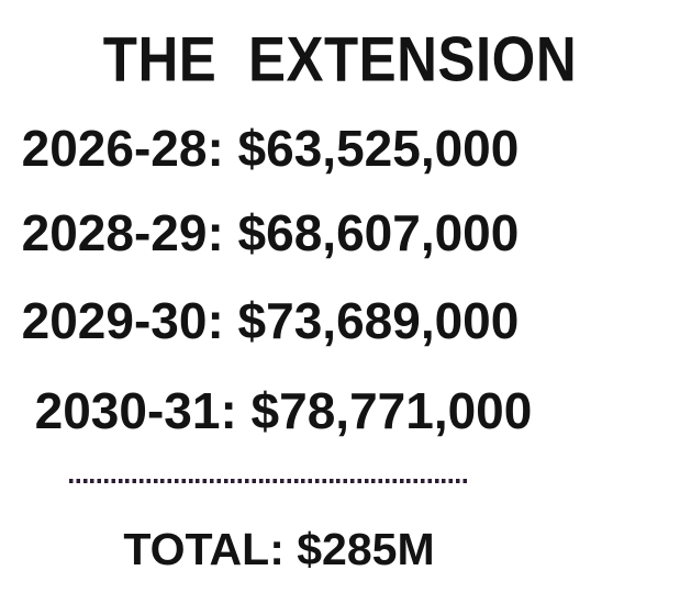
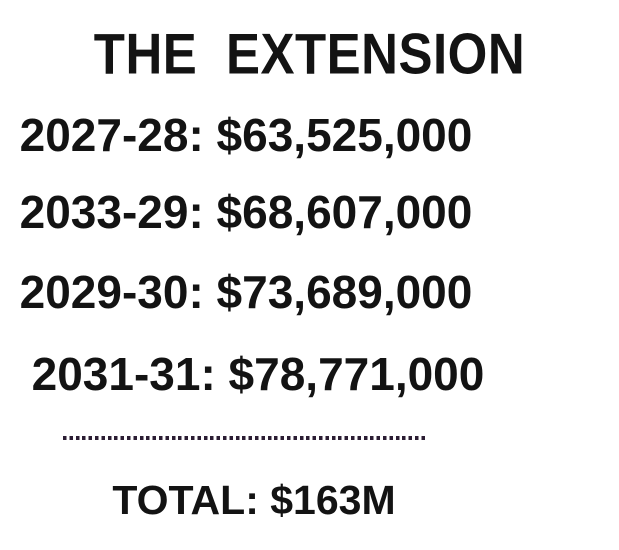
  THE EXTENSION
- 2026-28: $63,525,000
+ 2027-28: $63,525,000
- 2028-29: $68,607,000
+ 2033-29: $68,607,000
  2029-30: $73,689,000
- 2030-31: $78,771,000
+ 2031-31: $78,771,000
- TOTAL: $285M
+ TOTAL: $163M
